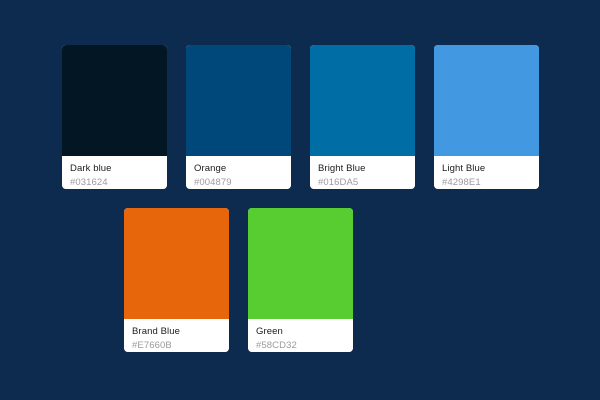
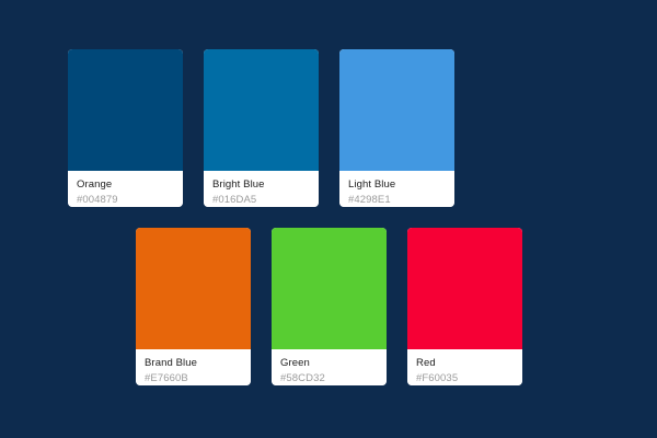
- Dark blue
- #031624
  Orange
  #004879
  Bright Blue
  #016DA5
  Light Blue
  #4298E1
  Brand Blue
  #E7660B
  Green
  #58CD32
+ Red
+ #F60035
